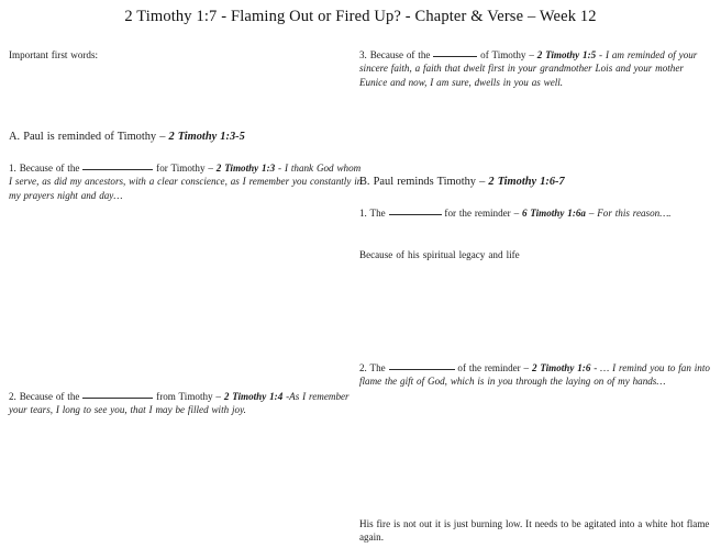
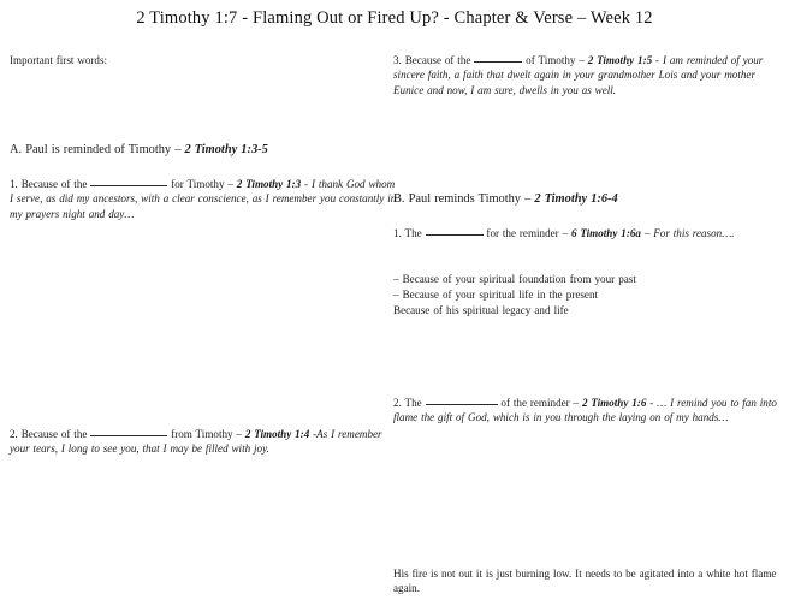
  2 Timothy 1:7 - Flaming Out or Fired Up? - Chapter & Verse – Week 12
  Important first words:
  A. Paul is reminded of Timothy – 2 Timothy 1:3-5
  1. Because of the for Timothy – 2 Timothy 1:3 - I thank God whom I serve, as did my ancestors, with a clear conscience, as I remember you constantly in my prayers night and day…
  2. Because of the from Timothy – 2 Timothy 1:4 -As I remember your tears, I long to see you, that I may be filled with joy.
- 3. Because of the of Timothy – 2 Timothy 1:5 - I am reminded of your sincere faith, a faith that dwelt first in your grandmother Lois and your mother Eunice and now, I am sure, dwells in you as well.
+ 3. Because of the of Timothy – 2 Timothy 1:5 - I am reminded of your sincere faith, a faith that dwelt again in your grandmother Lois and your mother Eunice and now, I am sure, dwells in you as well.
- B. Paul reminds Timothy – 2 Timothy 1:6-7
+ B. Paul reminds Timothy – 2 Timothy 1:6-4
  1. The for the reminder – 6 Timothy 1:6a – For this reason….
+ – Because of your spiritual foundation from your past
+ – Because of your spiritual life in the present
  Because of his spiritual legacy and life
  2. The of the reminder – 2 Timothy 1:6 - … I remind you to fan into flame the gift of God, which is in you through the laying on of my hands…
  His fire is not out it is just burning low. It needs to be agitated into a white hot flame again.
